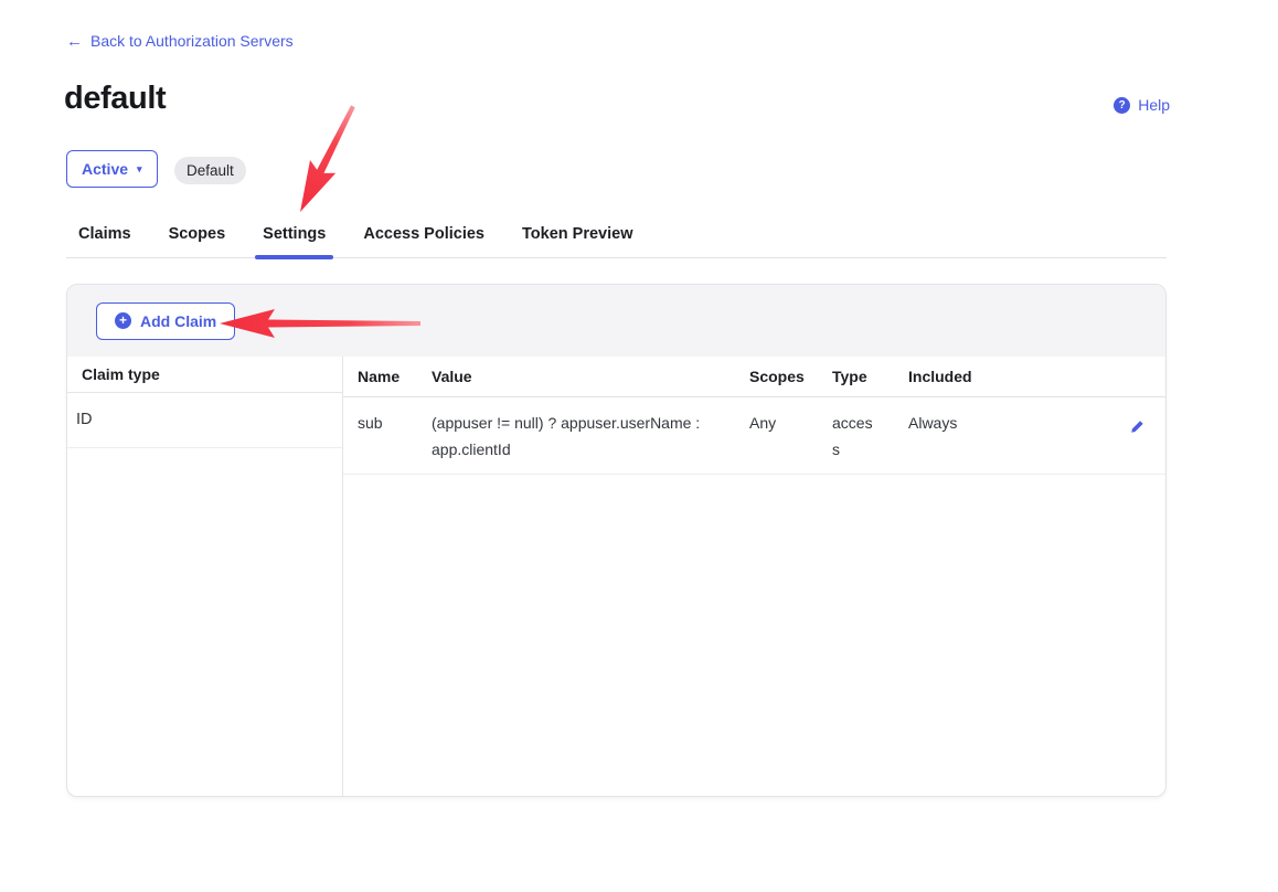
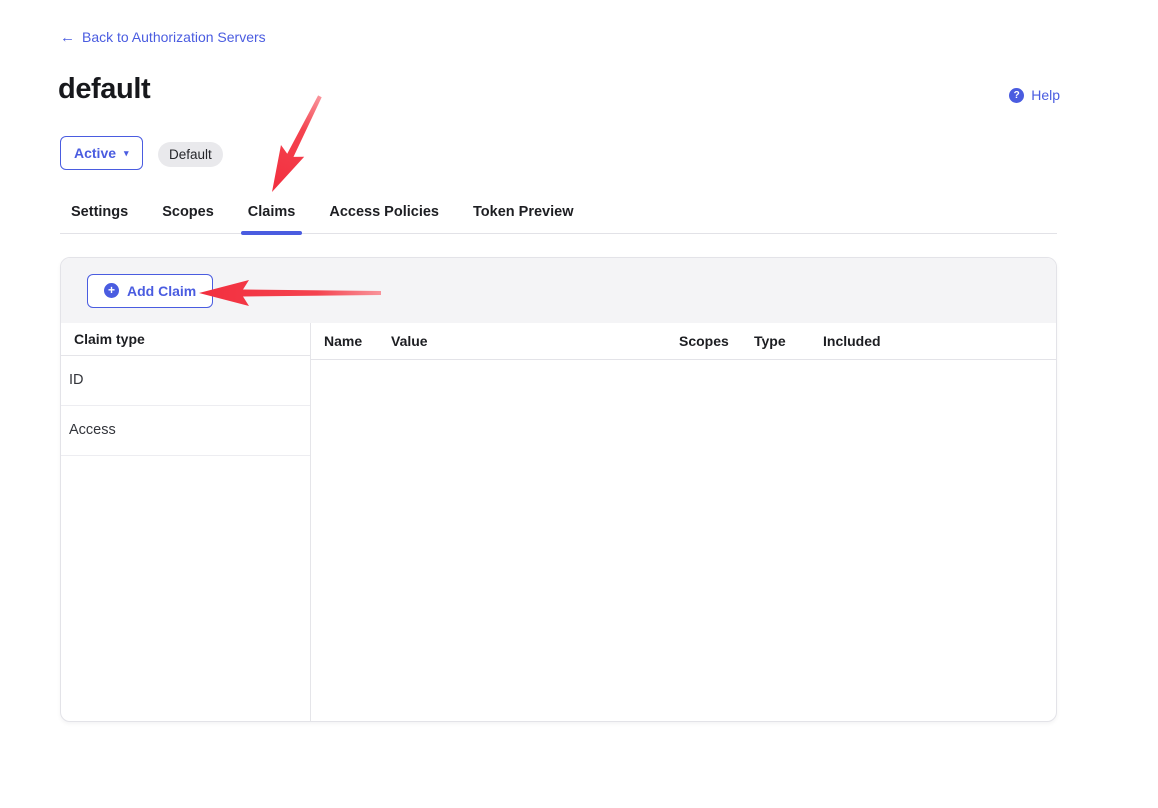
  ←
  Back to Authorization Servers
  default
  ?
  Help
  Active
  ▾
  Default
- Claims
+ Settings
  Scopes
- Settings
+ Claims
  Access Policies
  Token Preview
  +
  Add Claim
  Claim type
  ID
+ Access
  Name
  Value
  Scopes
  Type
  Included
- sub
- (appuser != null) ? appuser.userName : app.clientId
- Any
- access
- Always
